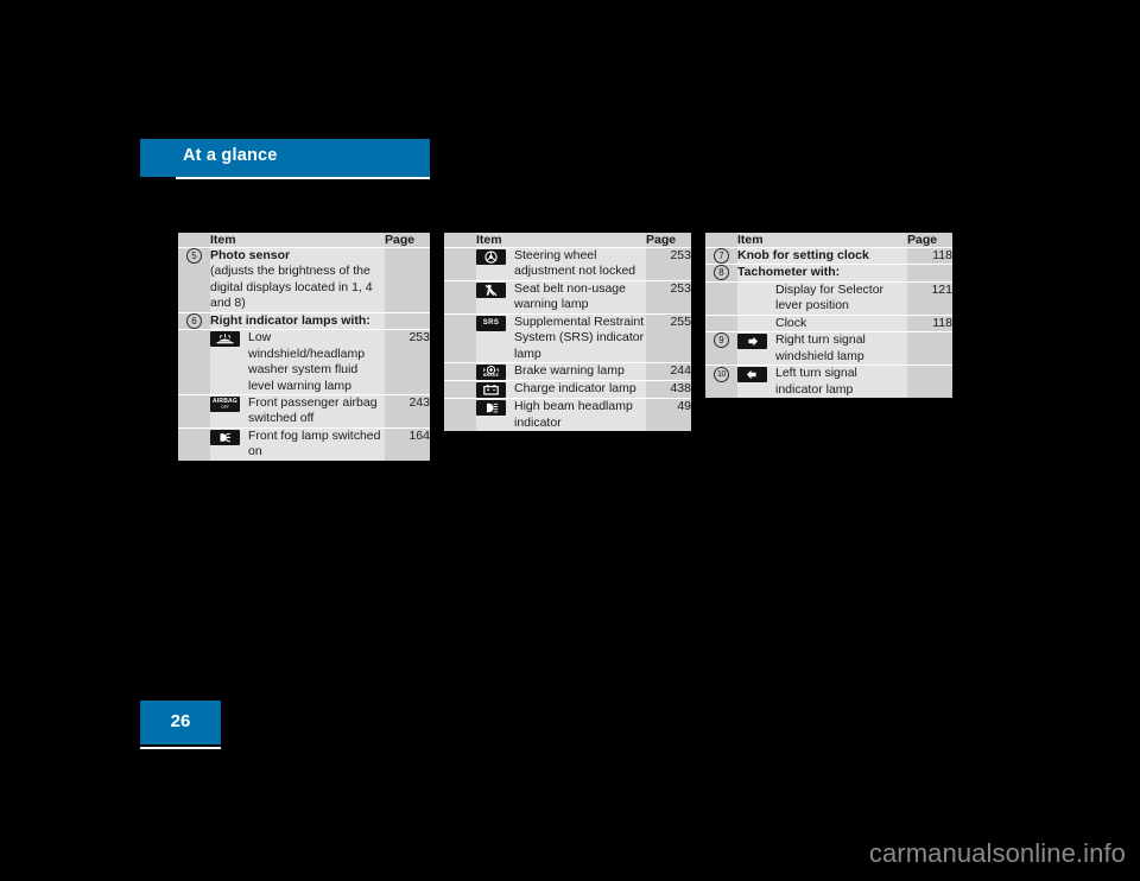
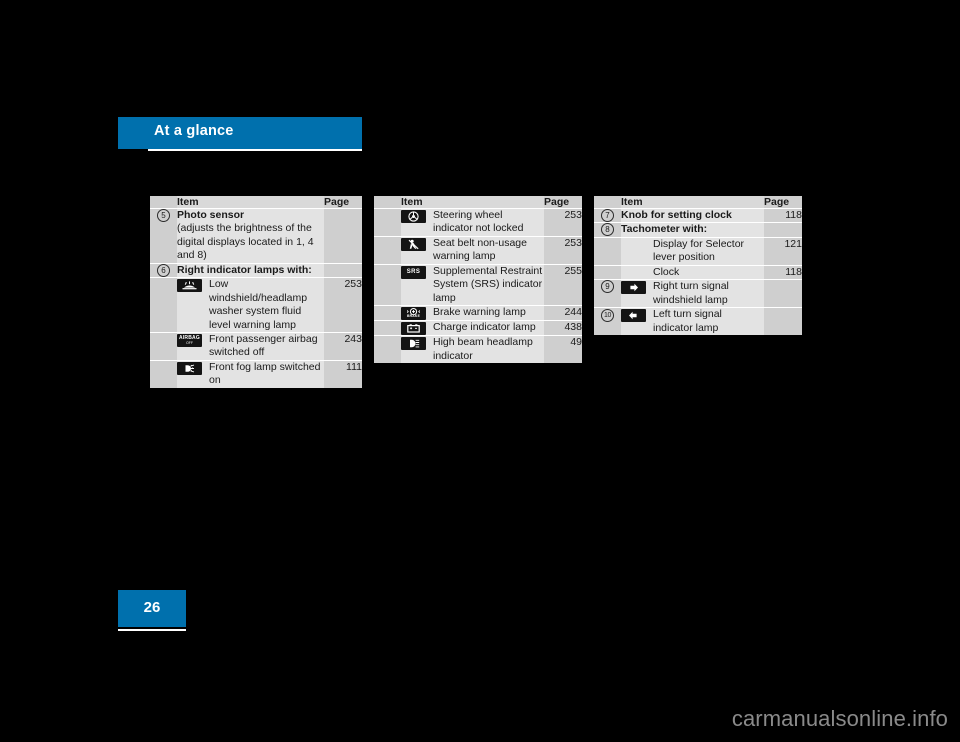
  At a glance
  	Item	Page
  5	Photo sensor(adjusts the brightness of the digital displays located in 1, 4 and 8)
  6	Right indicator lamps with:
  	Low windshield/headlamp washer system fluid level warning lamp	253
  	Front passenger airbag switched off	243
- 	Front fog lamp switched on	164
+ 	Front fog lamp switched on	111
  	Item	Page
- 	Steering wheel adjustment not locked	253
+ 	Steering wheel indicator not locked	253
  	Seat belt non-usage warning lamp	253
  	Supplemental Restraint System (SRS) indicator lamp	255
  	Brake warning lamp	244
  	Charge indicator lamp	438
  	High beam headlamp indicator	49
  	Item	Page
  7	Knob for setting clock	118
  8	Tachometer with:
  	Display for Selector lever position	121
  	Clock	118
  9	Right turn signal windshield lamp
  	Left turn signal indicator lamp
  26
  carmanualsonline.info
